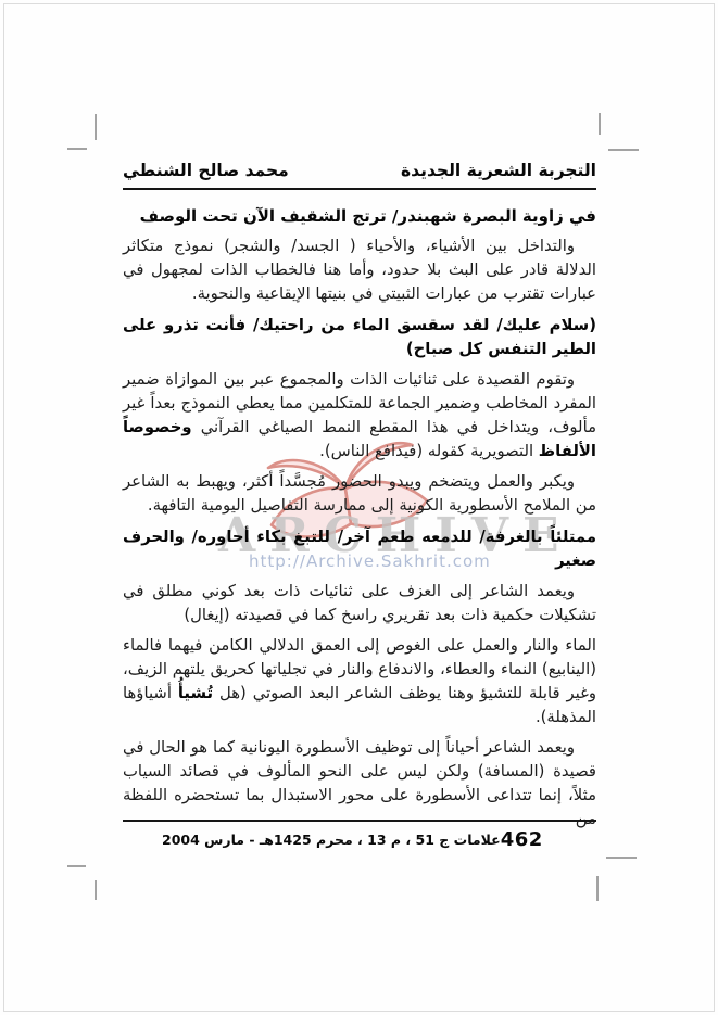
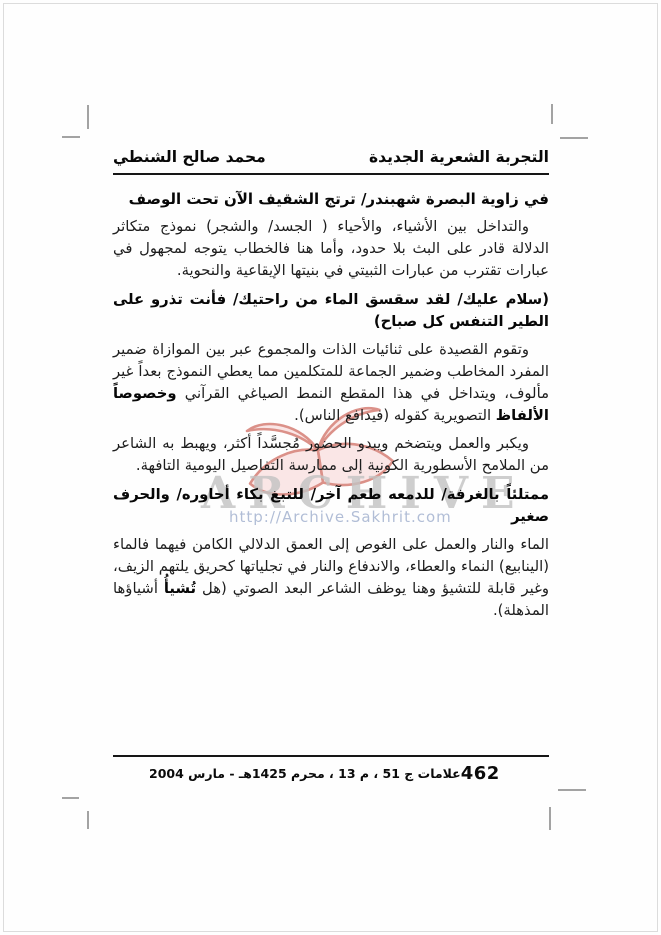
  ARCHIVE
  http://Archive.Sakhrit.com
  التجربة الشعرية الجديدة
  محمد صالح الشنطي
  في زاوية البصرة شهبندر/ ترتج الشقيف الآن تحت الوصف
- والتداخل بين الأشياء، والأحياء ( الجسد/ والشجر) نموذج متكاثر الدلالة قادر على البث بلا حدود، وأما هنا فالخطاب الذات لمجهول في عبارات تقترب من عبارات الثبيتي في بنيتها الإيقاعية والنحوية.
+ والتداخل بين الأشياء، والأحياء ( الجسد/ والشجر) نموذج متكاثر الدلالة قادر على البث بلا حدود، وأما هنا فالخطاب يتوجه لمجهول في عبارات تقترب من عبارات الثبيتي في بنيتها الإيقاعية والنحوية.
  (سلام عليك/ لقد سقسق الماء من راحتيك/ فأنت تذرو على الطير التنفس كل صباح)
  وتقوم القصيدة على ثنائيات الذات والمجموع عبر بين الموازاة ضمير المفرد المخاطب وضمير الجماعة للمتكلمين مما يعطي النموذج بعداً غير مألوف، ويتداخل في هذا المقطع النمط الصياغي القرآني وخصوصاً الألفاظ التصويرية كقوله (فيدافع الناس).
  ويكبر والعمل ويتضخم ويبدو الحضور مُجسَّداً أكثر، ويهبط به الشاعر من الملامح الأسطورية الكونية إلى ممارسة التفاصيل اليومية التافهة.
  ممتلئاً بالغرفة/ للدمعه طعم آخر/ للتبغ بكاء أحاوره/ والحرف صغير
- ويعمد الشاعر إلى العزف على ثنائيات ذات بعد كوني مطلق في تشكيلات حكمية ذات بعد تقريري راسخ كما في قصيدته (إيغال)
  الماء والنار والعمل على الغوص إلى العمق الدلالي الكامن فيهما فالماء (الينابيع) النماء والعطاء، والاندفاع والنار في تجلياتها كحريق يلتهم الزيف، وغير قابلة للتشيؤ وهنا يوظف الشاعر البعد الصوتي (هل تُشيأُ أشياؤها المذهلة).
- ويعمد الشاعر أحياناً إلى توظيف الأسطورة اليونانية كما هو الحال في قصيدة (المسافة) ولكن ليس على النحو المألوف في قصائد السياب مثلاً، إنما تتداعى الأسطورة على محور الاستبدال بما تستحضره اللفظة من
  علامات ج 51 ، م 13 ، محرم 1425هـ - مارس 2004
  462
